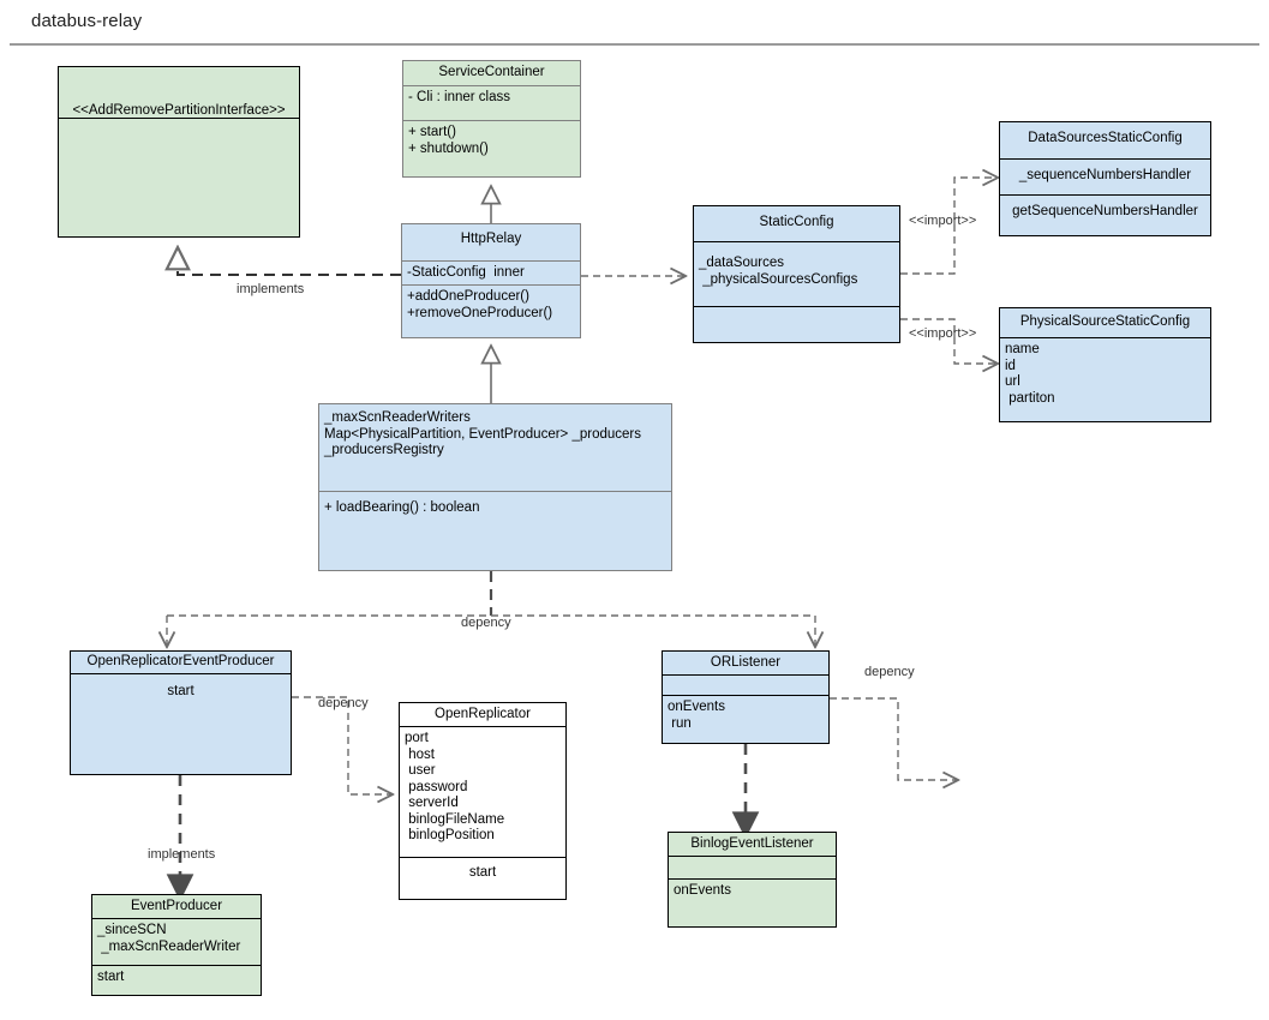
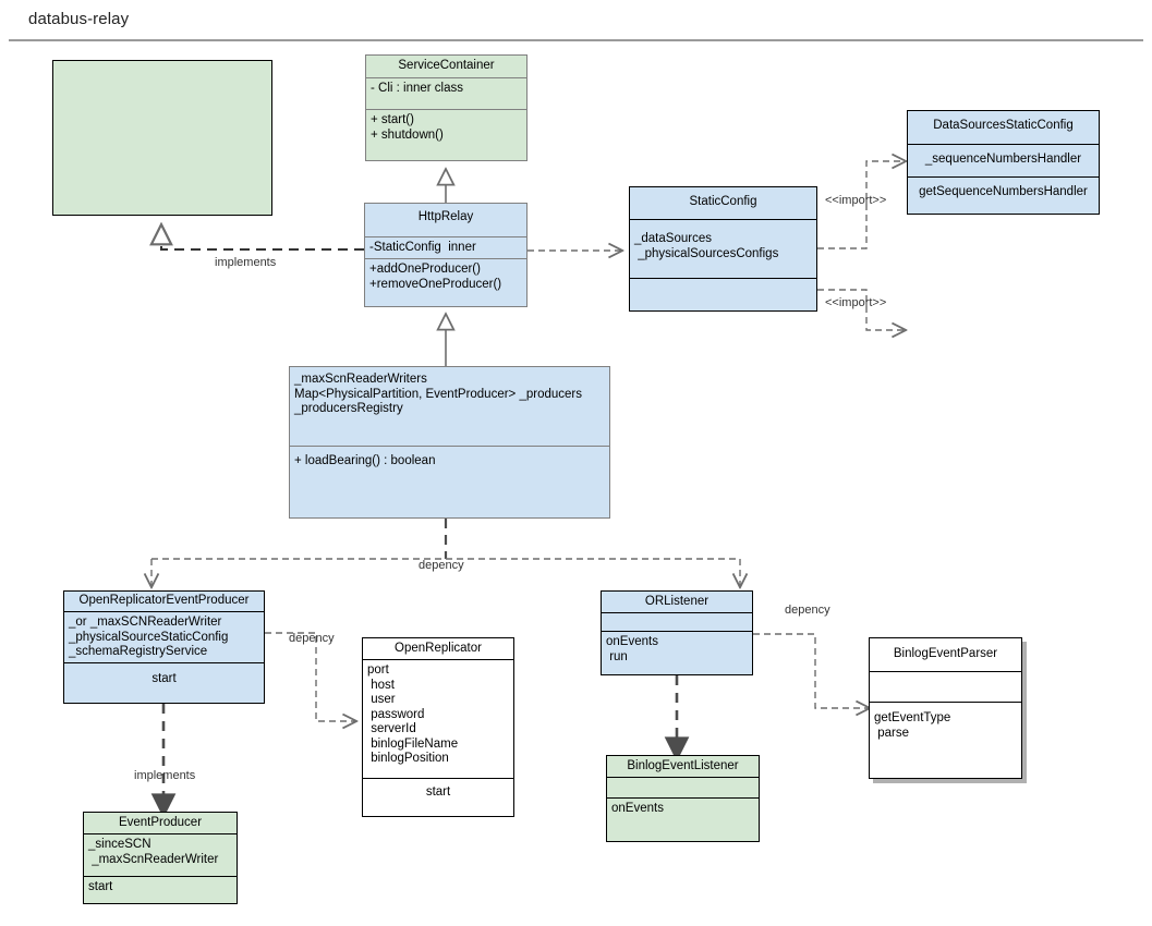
  databus-relay
  implements
  <<import>>
  <<import>>
  depency
  depency
  depency
  implements
- <<AddRemovePartitionInterface>>
  ServiceContainer
  - Cli : inner class
  + start()
  + shutdown()
  HttpRelay
  -StaticConfig inner
  +addOneProducer()
  +removeOneProducer()
  StaticConfig
  _dataSources
  _physicalSourcesConfigs
  DataSourcesStaticConfig
  _sequenceNumbersHandler
  getSequenceNumbersHandler
- PhysicalSourceStaticConfig
- name
- id
- url
- partiton
  _maxScnReaderWriters
  Map<PhysicalPartition, EventProducer> _producers
  _producersRegistry
  + loadBearing() : boolean
  OpenReplicatorEventProducer
+ _or _maxSCNReaderWriter
+ _physicalSourceStaticConfig
+ _schemaRegistryService
  start
  OpenReplicator
  port
  host
  user
  password
  serverId
  binlogFileName
  binlogPosition
  start
  EventProducer
  _sinceSCN
  _maxScnReaderWriter
  start
  ORListener
  onEvents
  run
+ BinlogEventParser
+ getEventType
+ parse
  BinlogEventListener
  onEvents
